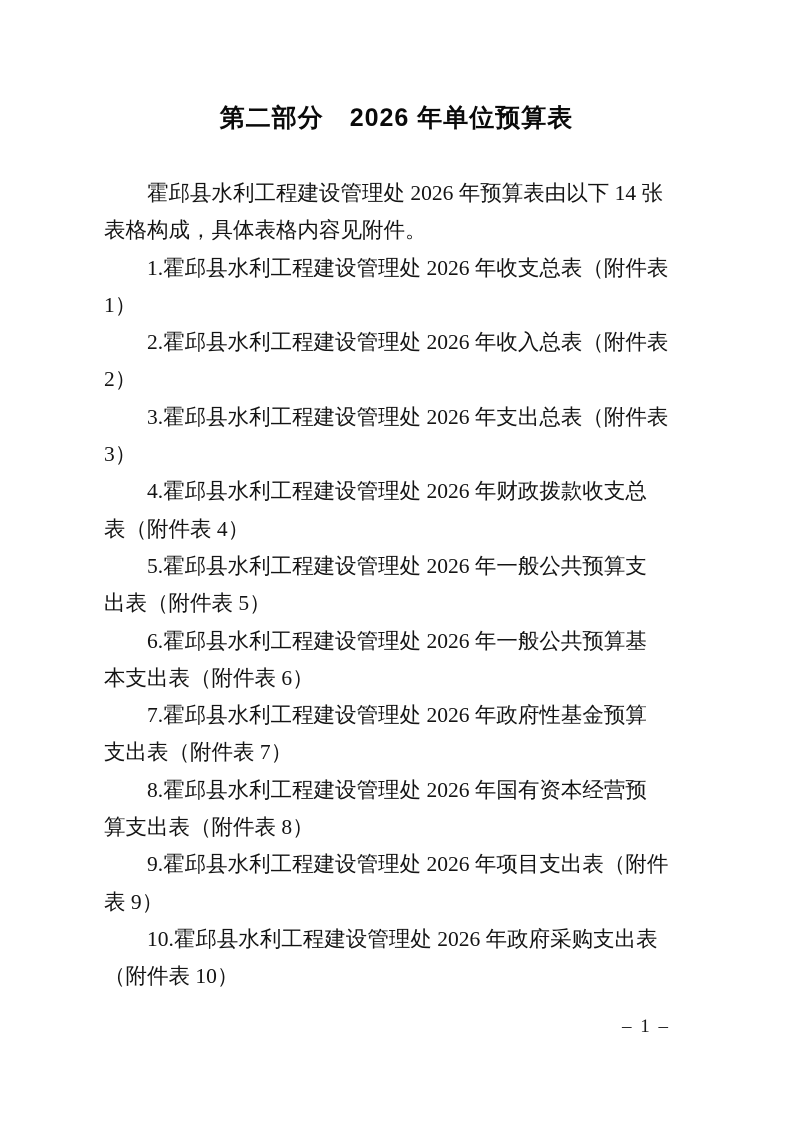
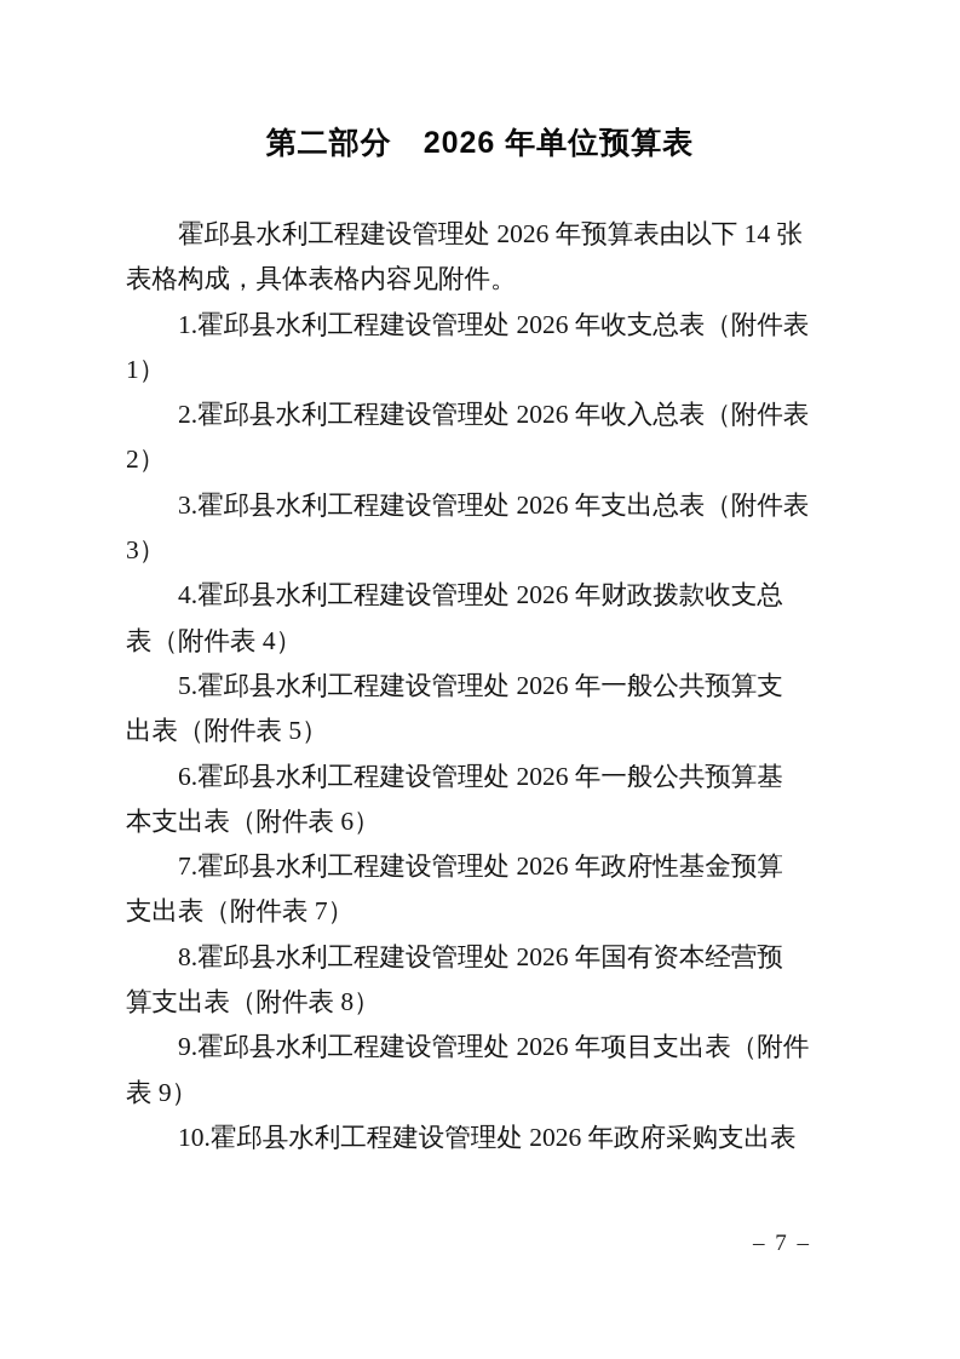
  第二部分 2026 年单位预算表
  霍邱县水利工程建设管理处 2026 年预算表由以下 14 张
  表格构成，具体表格内容见附件。
  1.霍邱县水利工程建设管理处 2026 年收支总表（附件表
  1）
  2.霍邱县水利工程建设管理处 2026 年收入总表（附件表
  2）
  3.霍邱县水利工程建设管理处 2026 年支出总表（附件表
  3）
  4.霍邱县水利工程建设管理处 2026 年财政拨款收支总
  表（附件表 4）
  5.霍邱县水利工程建设管理处 2026 年一般公共预算支
  出表（附件表 5）
  6.霍邱县水利工程建设管理处 2026 年一般公共预算基
  本支出表（附件表 6）
  7.霍邱县水利工程建设管理处 2026 年政府性基金预算
  支出表（附件表 7）
  8.霍邱县水利工程建设管理处 2026 年国有资本经营预
  算支出表（附件表 8）
  9.霍邱县水利工程建设管理处 2026 年项目支出表（附件
  表 9）
  10.霍邱县水利工程建设管理处 2026 年政府采购支出表
- （附件表 10）
- – 1 –
+ – 7 –
